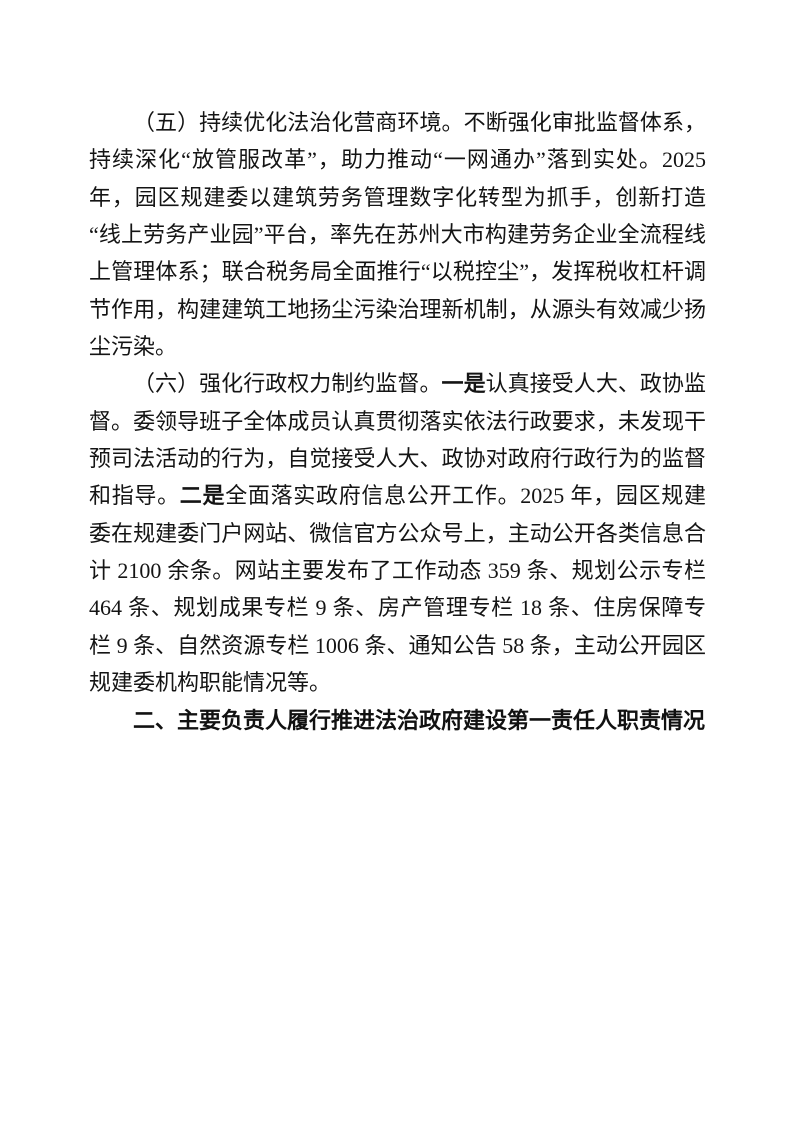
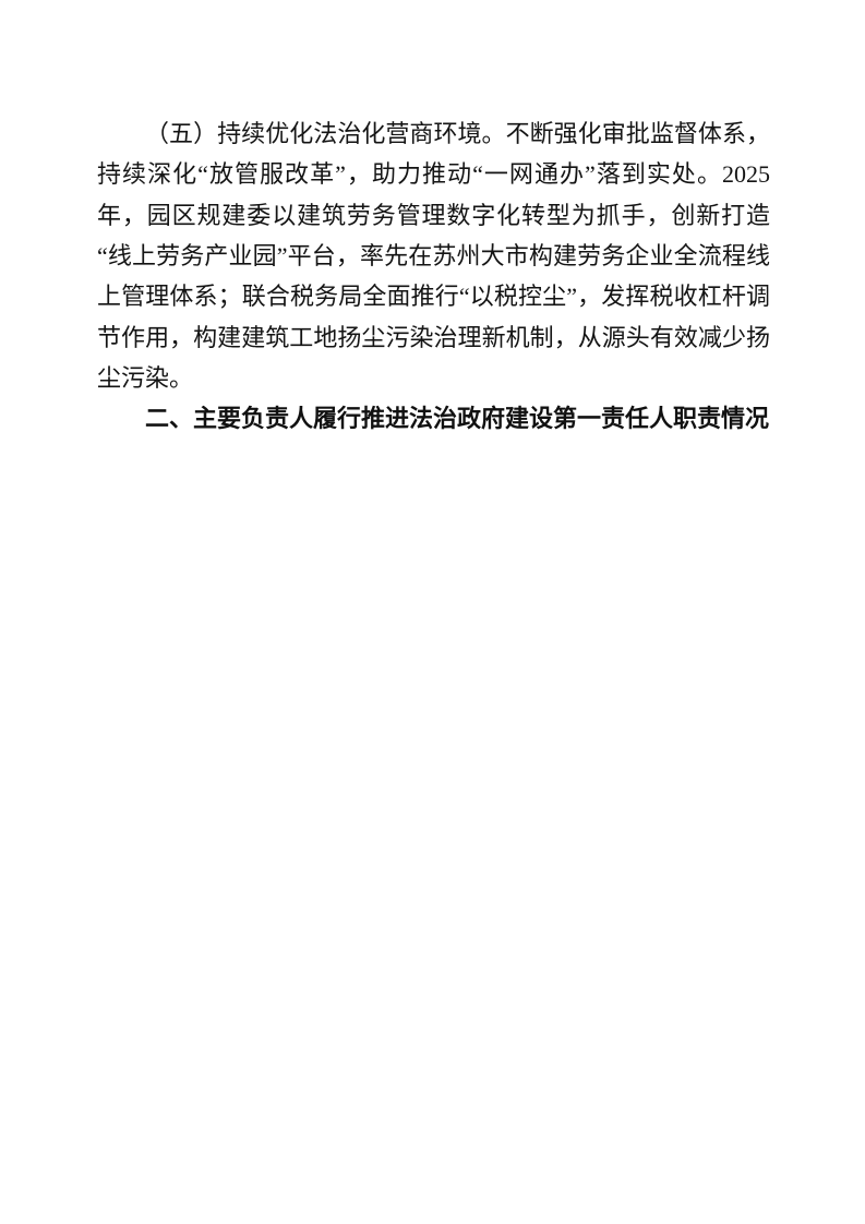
  （五）持续优化法治化营商环境。不断强化审批监督体系，持续深化“放管服改革”，助力推动“一网通办”落到实处。2025 年，园区规建委以建筑劳务管理数字化转型为抓手，创新打造“线上劳务产业园”平台，率先在苏州大市构建劳务企业全流程线上管理体系；联合税务局全面推行“以税控尘”，发挥税收杠杆调节作用，构建建筑工地扬尘污染治理新机制，从源头有效减少扬尘污染。
- （六）强化行政权力制约监督。一是认真接受人大、政协监督。委领导班子全体成员认真贯彻落实依法行政要求，未发现干预司法活动的行为，自觉接受人大、政协对政府行政行为的监督和指导。二是全面落实政府信息公开工作。2025 年，园区规建委在规建委门户网站、微信官方公众号上，主动公开各类信息合计 2100 余条。网站主要发布了工作动态 359 条、规划公示专栏 464 条、规划成果专栏 9 条、房产管理专栏 18 条、住房保障专栏 9 条、自然资源专栏 1006 条、通知公告 58 条，主动公开园区规建委机构职能情况等。
  二、主要负责人履行推进法治政府建设第一责任人职责情况
